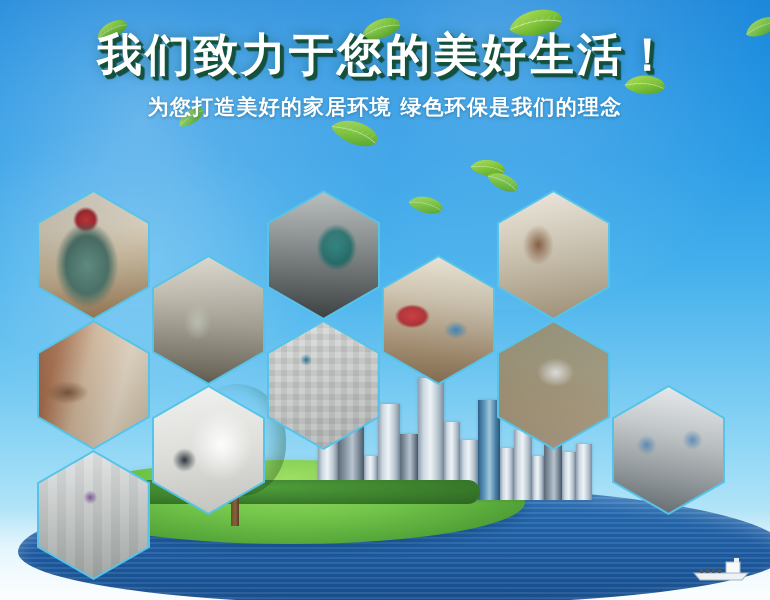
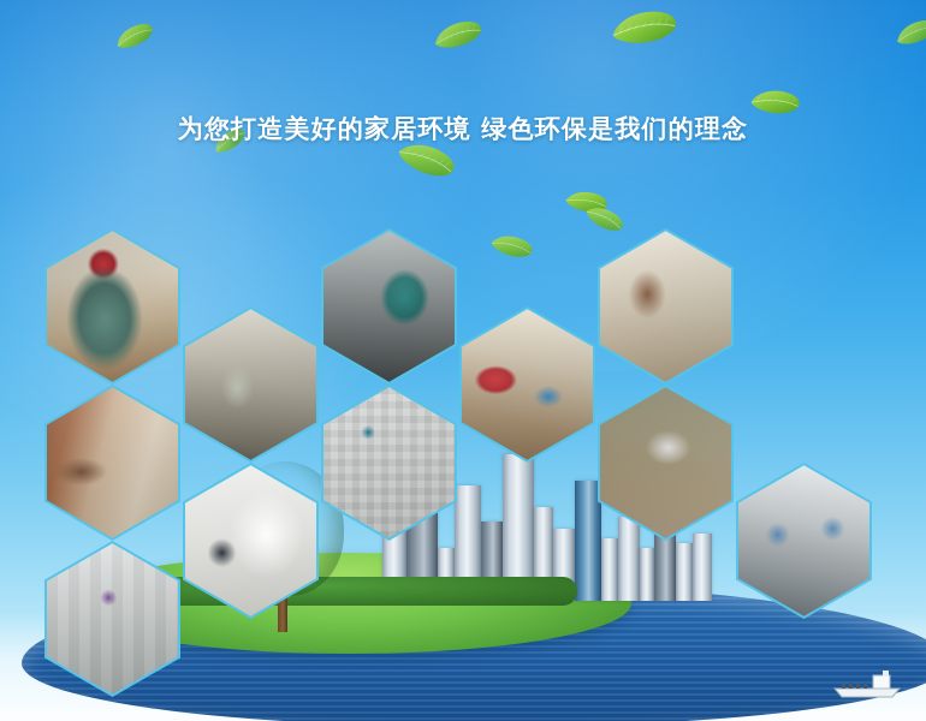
- 我们致力于您的美好生活！
  为您打造美好的家居环境 绿色环保是我们的理念
